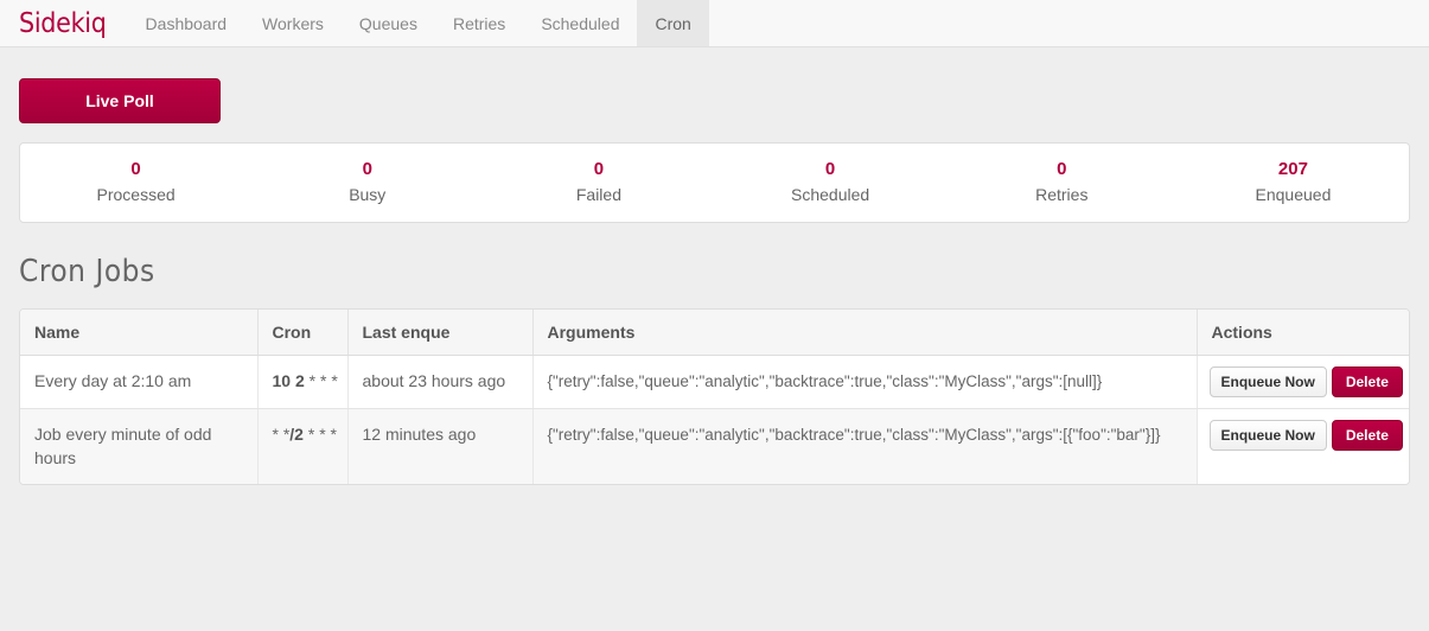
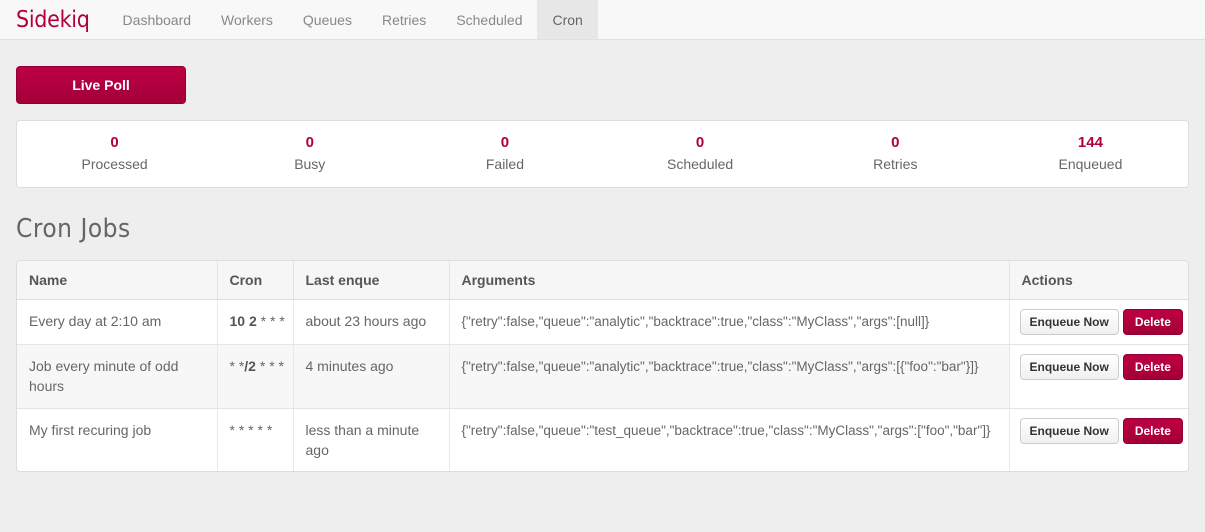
  Sidekiq
  Dashboard
  Workers
  Queues
  Retries
  Scheduled
  Cron
  Live Poll
  0
  Processed
  0
  Busy
  0
  Failed
  0
  Scheduled
  0
  Retries
- 207
+ 144
  Enqueued
  Cron Jobs
  Name	Cron	Last enque	Arguments	Actions
  Every day at 2:10 am	10 2 * * *	about 23 hours ago	{"retry":false,"queue":"analytic","backtrace":true,"class":"MyClass","args":[null]}	Enqueue Now Delete
- Job every minute of odd hours	* */2 * * *	12 minutes ago	{"retry":false,"queue":"analytic","backtrace":true,"class":"MyClass","args":[{"foo":"bar"}]}	Enqueue Now Delete
+ Job every minute of odd hours	* */2 * * *	4 minutes ago	{"retry":false,"queue":"analytic","backtrace":true,"class":"MyClass","args":[{"foo":"bar"}]}	Enqueue Now Delete
+ My first recuring job	* * * * *	less than a minute ago	{"retry":false,"queue":"test_queue","backtrace":true,"class":"MyClass","args":["foo","bar"]}	Enqueue Now Delete
